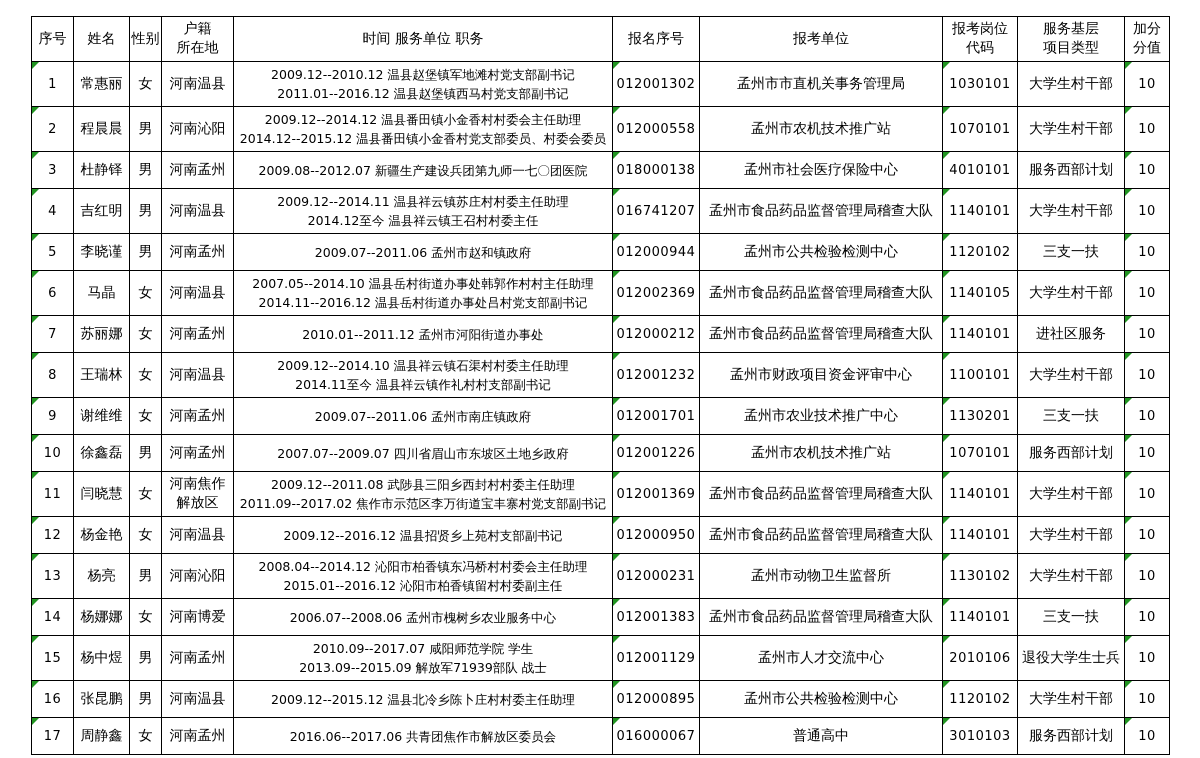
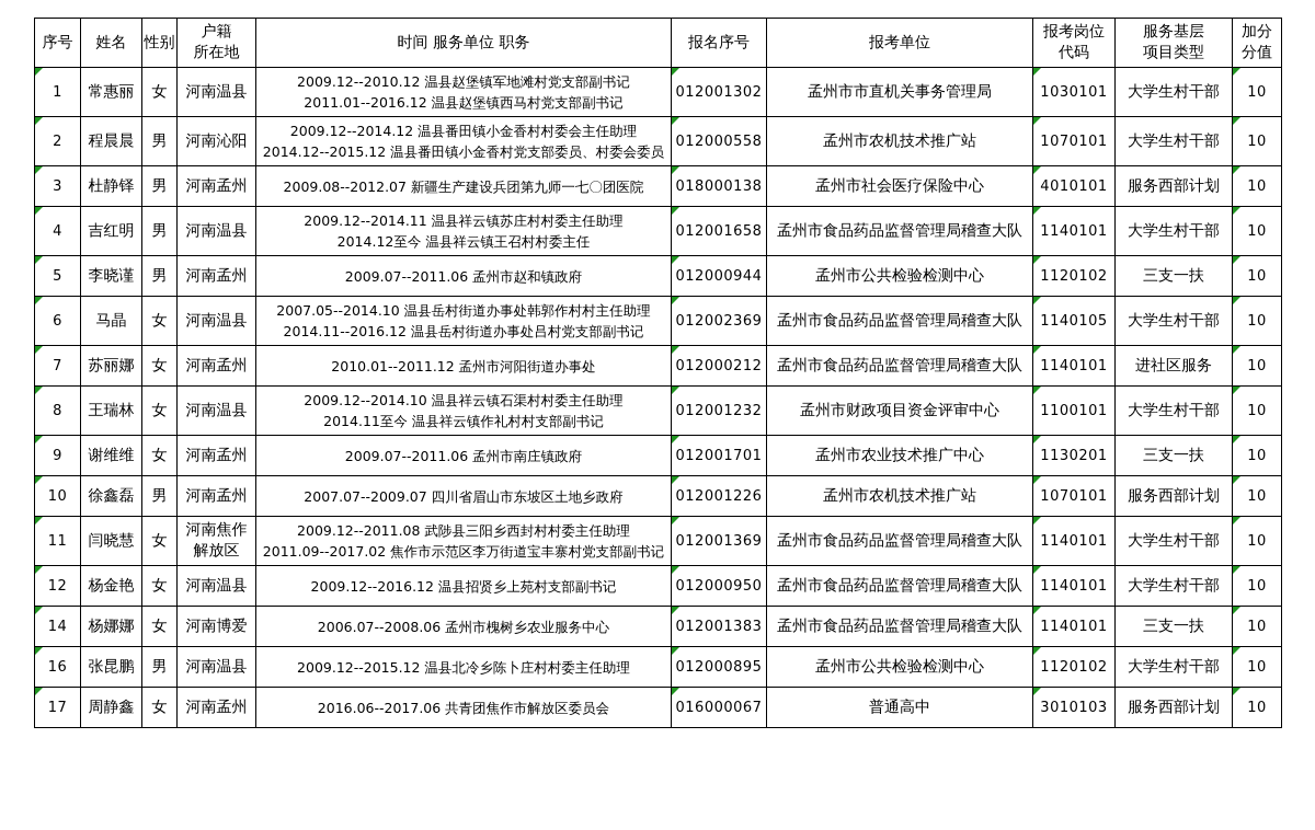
  序号	姓名	性别	户籍 所在地	时间 服务单位 职务	报名序号	报考单位	报考岗位 代码	服务基层 项目类型	加分 分值
  1	常惠丽	女	河南温县	2009.12--2010.12 温县赵堡镇军地滩村党支部副书记 2011.01--2016.12 温县赵堡镇西马村党支部副书记	012001302	孟州市市直机关事务管理局	1030101	大学生村干部	10
  2	程晨晨	男	河南沁阳	2009.12--2014.12 温县番田镇小金香村村委会主任助理 2014.12--2015.12 温县番田镇小金香村党支部委员、村委会委员	012000558	孟州市农机技术推广站	1070101	大学生村干部	10
  3	杜静铎	男	河南孟州	2009.08--2012.07 新疆生产建设兵团第九师一七〇团医院	018000138	孟州市社会医疗保险中心	4010101	服务西部计划	10
- 4	吉红明	男	河南温县	2009.12--2014.11 温县祥云镇苏庄村村委主任助理 2014.12至今 温县祥云镇王召村村委主任	016741207	孟州市食品药品监督管理局稽查大队	1140101	大学生村干部	10
+ 4	吉红明	男	河南温县	2009.12--2014.11 温县祥云镇苏庄村村委主任助理 2014.12至今 温县祥云镇王召村村委主任	012001658	孟州市食品药品监督管理局稽查大队	1140101	大学生村干部	10
  5	李晓谨	男	河南孟州	2009.07--2011.06 孟州市赵和镇政府	012000944	孟州市公共检验检测中心	1120102	三支一扶	10
  6	马晶	女	河南温县	2007.05--2014.10 温县岳村街道办事处韩郭作村村主任助理 2014.11--2016.12 温县岳村街道办事处吕村党支部副书记	012002369	孟州市食品药品监督管理局稽查大队	1140105	大学生村干部	10
  7	苏丽娜	女	河南孟州	2010.01--2011.12 孟州市河阳街道办事处	012000212	孟州市食品药品监督管理局稽查大队	1140101	进社区服务	10
  8	王瑞林	女	河南温县	2009.12--2014.10 温县祥云镇石渠村村委主任助理 2014.11至今 温县祥云镇作礼村村支部副书记	012001232	孟州市财政项目资金评审中心	1100101	大学生村干部	10
  9	谢维维	女	河南孟州	2009.07--2011.06 孟州市南庄镇政府	012001701	孟州市农业技术推广中心	1130201	三支一扶	10
  10	徐鑫磊	男	河南孟州	2007.07--2009.07 四川省眉山市东坡区土地乡政府	012001226	孟州市农机技术推广站	1070101	服务西部计划	10
  11	闫晓慧	女	河南焦作解放区	2009.12--2011.08 武陟县三阳乡西封村村委主任助理 2011.09--2017.02 焦作市示范区李万街道宝丰寨村党支部副书记	012001369	孟州市食品药品监督管理局稽查大队	1140101	大学生村干部	10
  12	杨金艳	女	河南温县	2009.12--2016.12 温县招贤乡上苑村支部副书记	012000950	孟州市食品药品监督管理局稽查大队	1140101	大学生村干部	10
- 13	杨亮	男	河南沁阳	2008.04--2014.12 沁阳市柏香镇东冯桥村村委会主任助理 2015.01--2016.12 沁阳市柏香镇留村村委副主任	012000231	孟州市动物卫生监督所	1130102	大学生村干部	10
  14	杨娜娜	女	河南博爱	2006.07--2008.06 孟州市槐树乡农业服务中心	012001383	孟州市食品药品监督管理局稽查大队	1140101	三支一扶	10
- 15	杨中煜	男	河南孟州	2010.09--2017.07 咸阳师范学院 学生 2013.09--2015.09 解放军71939部队 战士	012001129	孟州市人才交流中心	2010106	退役大学生士兵	10
  16	张昆鹏	男	河南温县	2009.12--2015.12 温县北冷乡陈卜庄村村委主任助理	012000895	孟州市公共检验检测中心	1120102	大学生村干部	10
  17	周静鑫	女	河南孟州	2016.06--2017.06 共青团焦作市解放区委员会	016000067	普通高中	3010103	服务西部计划	10
